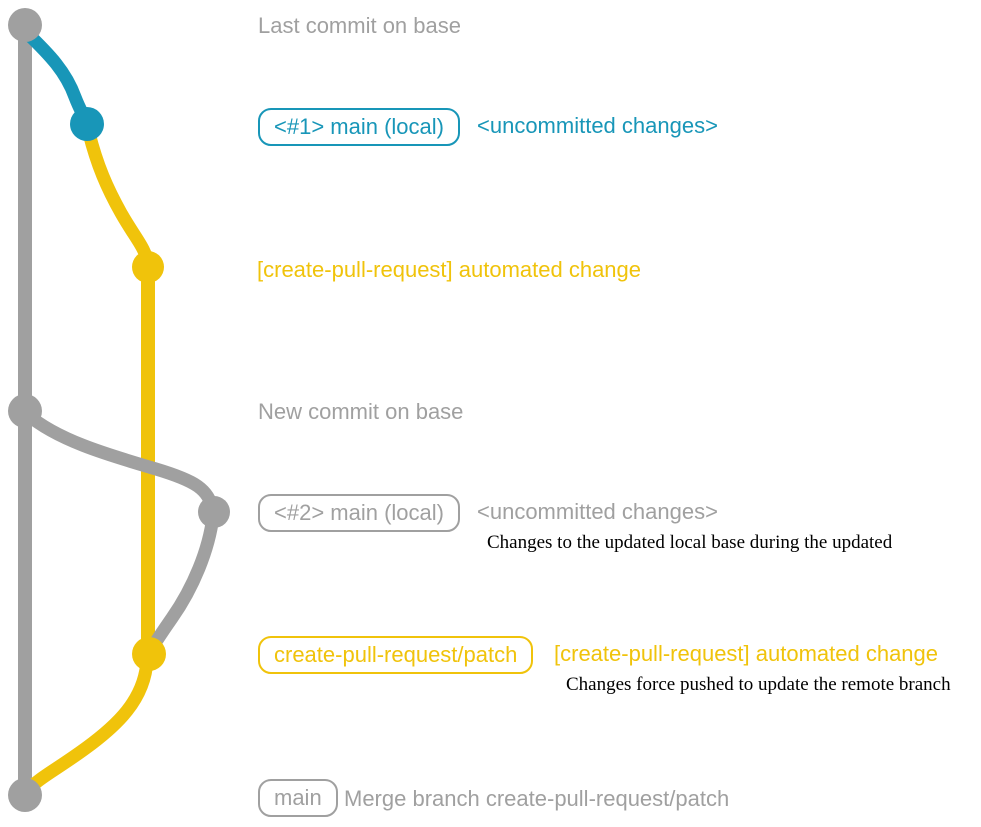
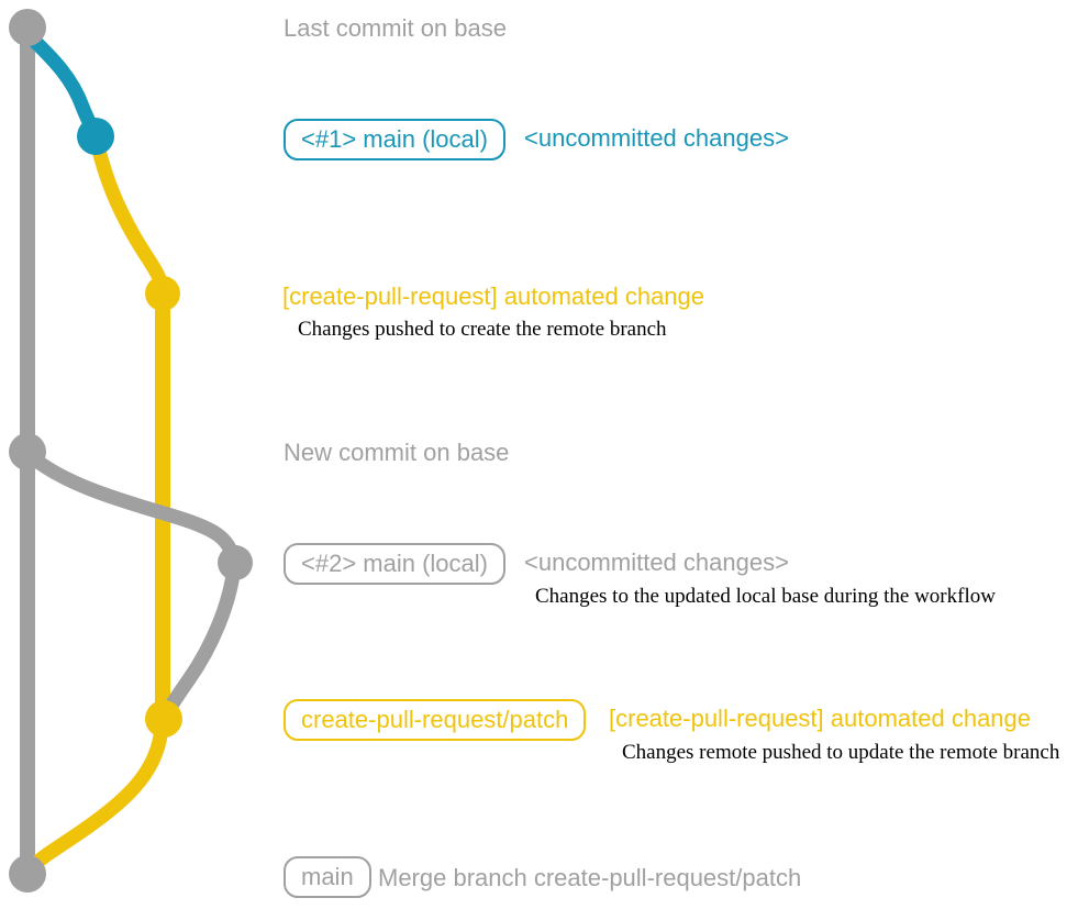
  Last commit on base
  <#1> main (local)
  <uncommitted changes>
  [create-pull-request] automated change
+ Changes pushed to create the remote branch
  New commit on base
  <#2> main (local)
  <uncommitted changes>
- Changes to the updated local base during the updated
+ Changes to the updated local base during the workflow
  create-pull-request/patch
  [create-pull-request] automated change
- Changes force pushed to update the remote branch
+ Changes remote pushed to update the remote branch
  main
  Merge branch create-pull-request/patch
